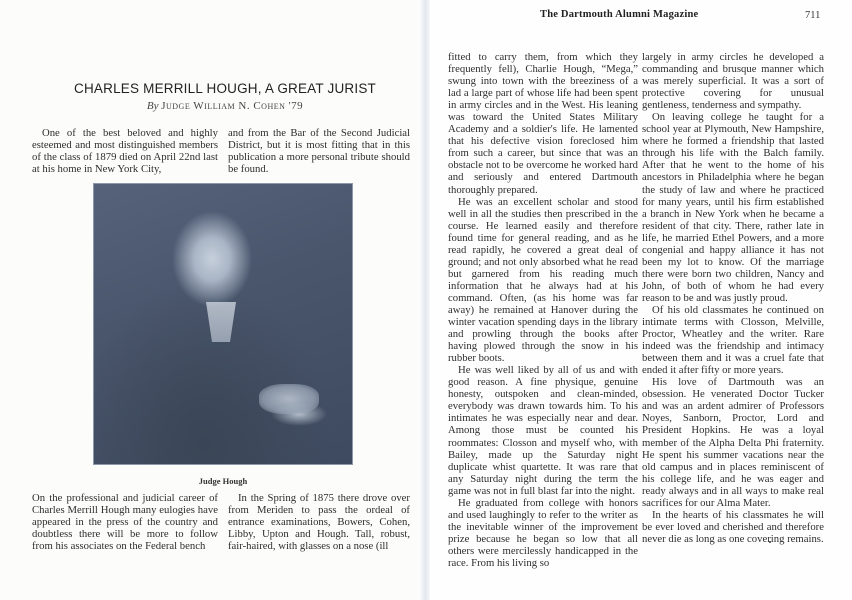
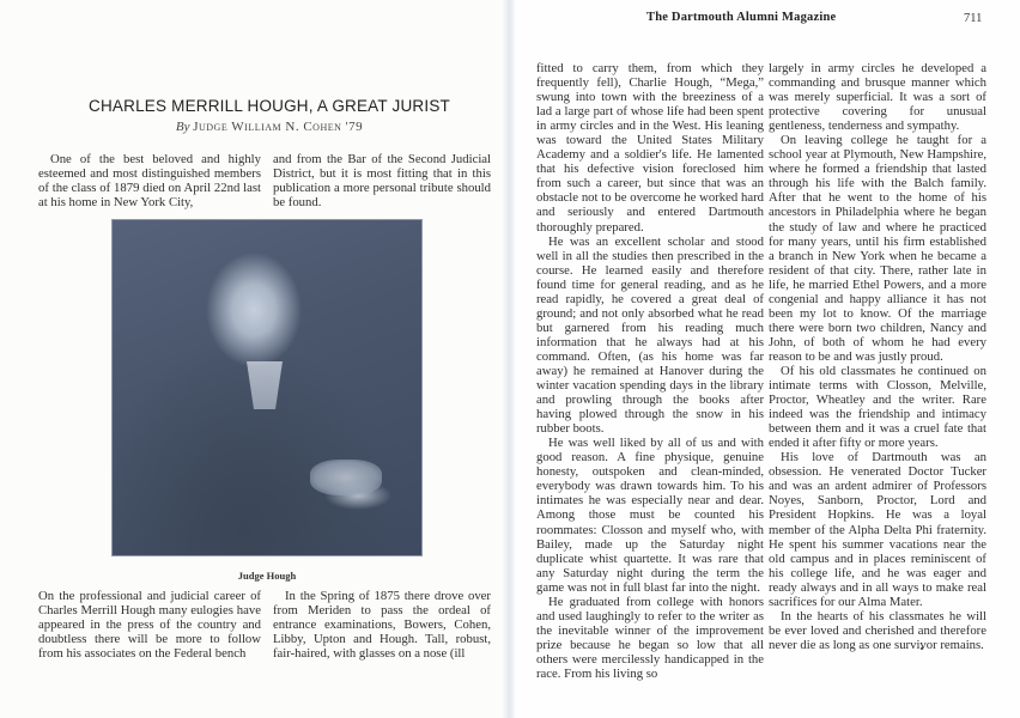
  CHARLES MERRILL HOUGH, A GREAT JURIST
  By Judge William N. Cohen '79
  One of the best beloved and highly esteemed and most distinguished members of the class of 1879 died on April 22nd last at his home in New York City,
  and from the Bar of the Second Judicial District, but it is most fitting that in this publication a more personal tribute should be found.
  Judge Hough
  On the professional and judicial career of Charles Merrill Hough many eulogies have appeared in the press of the country and doubtless there will be more to follow from his associates on the Federal bench
  In the Spring of 1875 there drove over from Meriden to pass the ordeal of entrance examinations, Bowers, Cohen, Libby, Upton and Hough. Tall, robust, fair-haired, with glasses on a nose (ill
  The Dartmouth Alumni Magazine
  711
  fitted to carry them, from which they frequently fell), Charlie Hough, “Mega,” swung into town with the breeziness of a lad a large part of whose life had been spent in army circles and in the West. His leaning was toward the United States Military Academy and a soldier's life. He lamented that his defective vision foreclosed him from such a career, but since that was an obstacle not to be overcome he worked hard and seriously and entered Dartmouth thoroughly prepared.
  He was an excellent scholar and stood well in all the studies then prescribed in the course. He learned easily and therefore found time for general reading, and as he read rapidly, he covered a great deal of ground; and not only absorbed what he read but garnered from his reading much information that he always had at his command. Often, (as his home was far away) he remained at Hanover during the winter vacation spending days in the library and prowling through the books after having plowed through the snow in his rubber boots.
  He was well liked by all of us and with good reason. A fine physique, genuine honesty, outspoken and clean-minded, everybody was drawn towards him. To his intimates he was especially near and dear. Among those must be counted his roommates: Closson and myself who, with Bailey, made up the Saturday night duplicate whist quartette. It was rare that any Saturday night during the term the game was not in full blast far into the night.
  He graduated from college with honors and used laughingly to refer to the writer as the inevitable winner of the improvement prize because he began so low that all others were mercilessly handicapped in the race. From his living so
  largely in army circles he developed a commanding and brusque manner which was merely superficial. It was a sort of protective covering for unusual gentleness, tenderness and sympathy.
  On leaving college he taught for a school year at Plymouth, New Hampshire, where he formed a friendship that lasted through his life with the Balch family. After that he went to the home of his ancestors in Philadelphia where he began the study of law and where he practiced for many years, until his firm established a branch in New York when he became a resident of that city. There, rather late in life, he married Ethel Powers, and a more congenial and happy alliance it has not been my lot to know. Of the marriage there were born two children, Nancy and John, of both of whom he had every reason to be and was justly proud.
  Of his old classmates he continued on intimate terms with Closson, Melville, Proctor, Wheatley and the writer. Rare indeed was the friendship and intimacy between them and it was a cruel fate that ended it after fifty or more years.
  His love of Dartmouth was an obsession. He venerated Doctor Tucker and was an ardent admirer of Professors Noyes, Sanborn, Proctor, Lord and President Hopkins. He was a loyal member of the Alpha Delta Phi fraternity. He spent his summer vacations near the old campus and in places reminiscent of his college life, and he was eager and ready always and in all ways to make real sacrifices for our Alma Mater.
- In the hearts of his classmates he will be ever loved and cherished and therefore never die as long as one covering remains.
+ In the hearts of his classmates he will be ever loved and cherished and therefore never die as long as one survivor remains.
